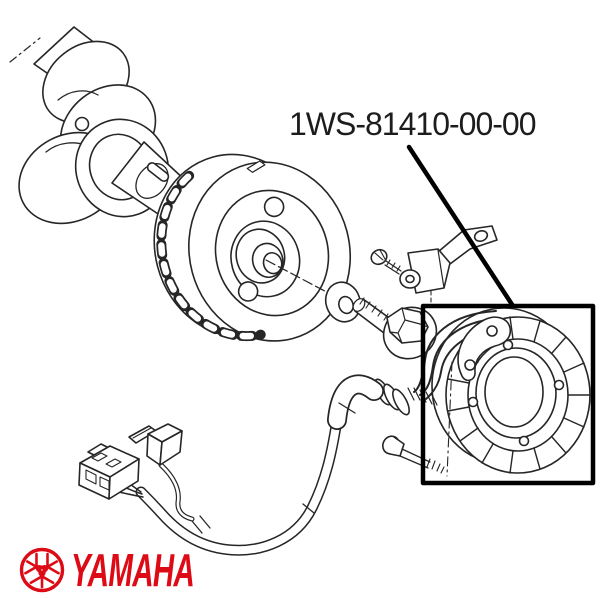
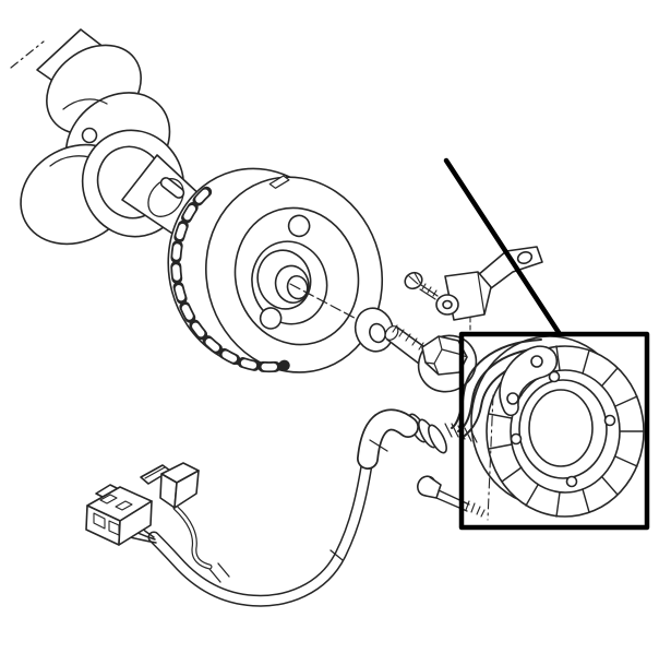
- 1WS-81410-00-00
- YAMAHA
